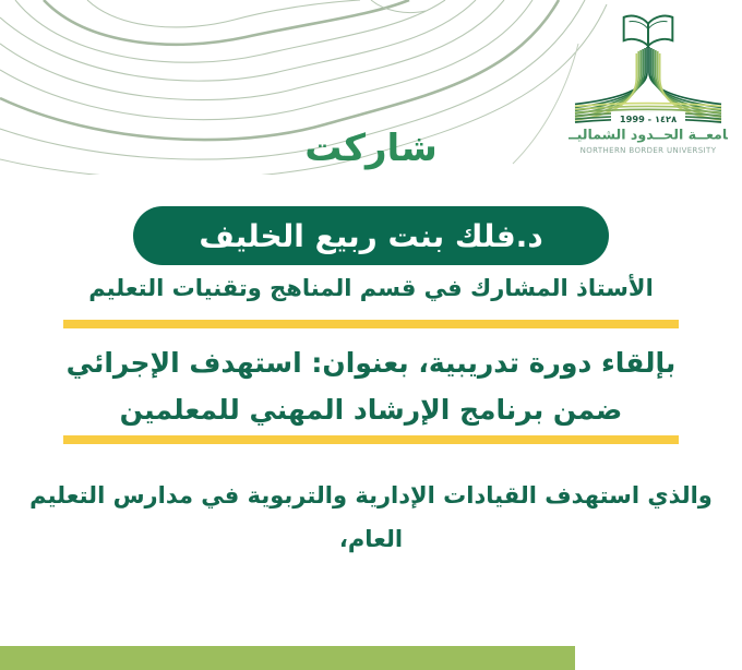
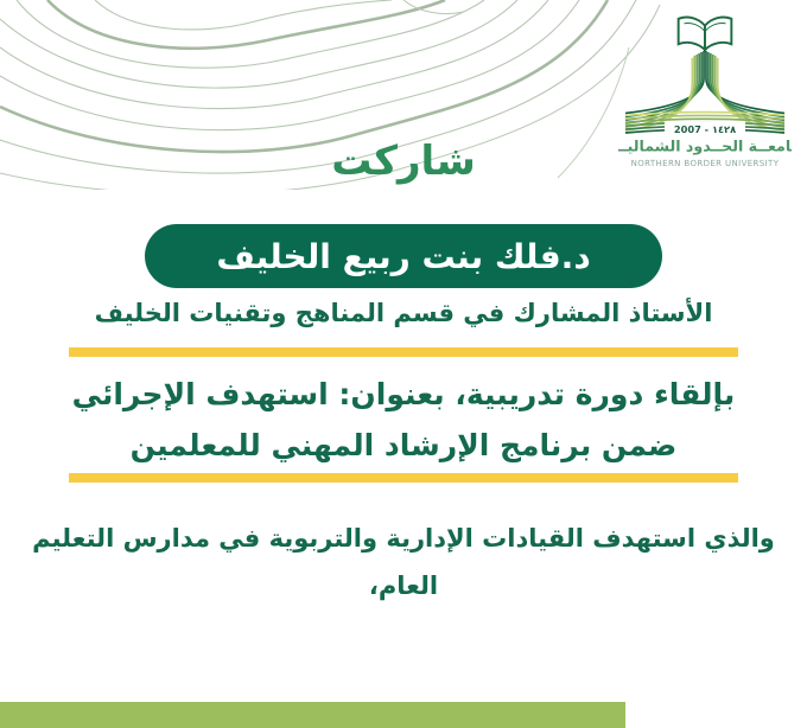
- 1999 - ١٤٢٨
+ 2007 - ١٤٢٨
  امعــة الحــدود الشماليــ
  NORTHERN BORDER UNIVERSITY
  شاركت
  د.فلك بنت ربيع الخليف
- الأستاذ المشارك في قسم المناهج وتقنيات التعليم
+ الأستاذ المشارك في قسم المناهج وتقنيات الخليف
  بإلقاء دورة تدريبية، بعنوان: استهدف الإجرائي
  ضمن برنامج الإرشاد المهني للمعلمين
  والذي استهدف القيادات الإدارية والتربوية في مدارس التعليم العام،
